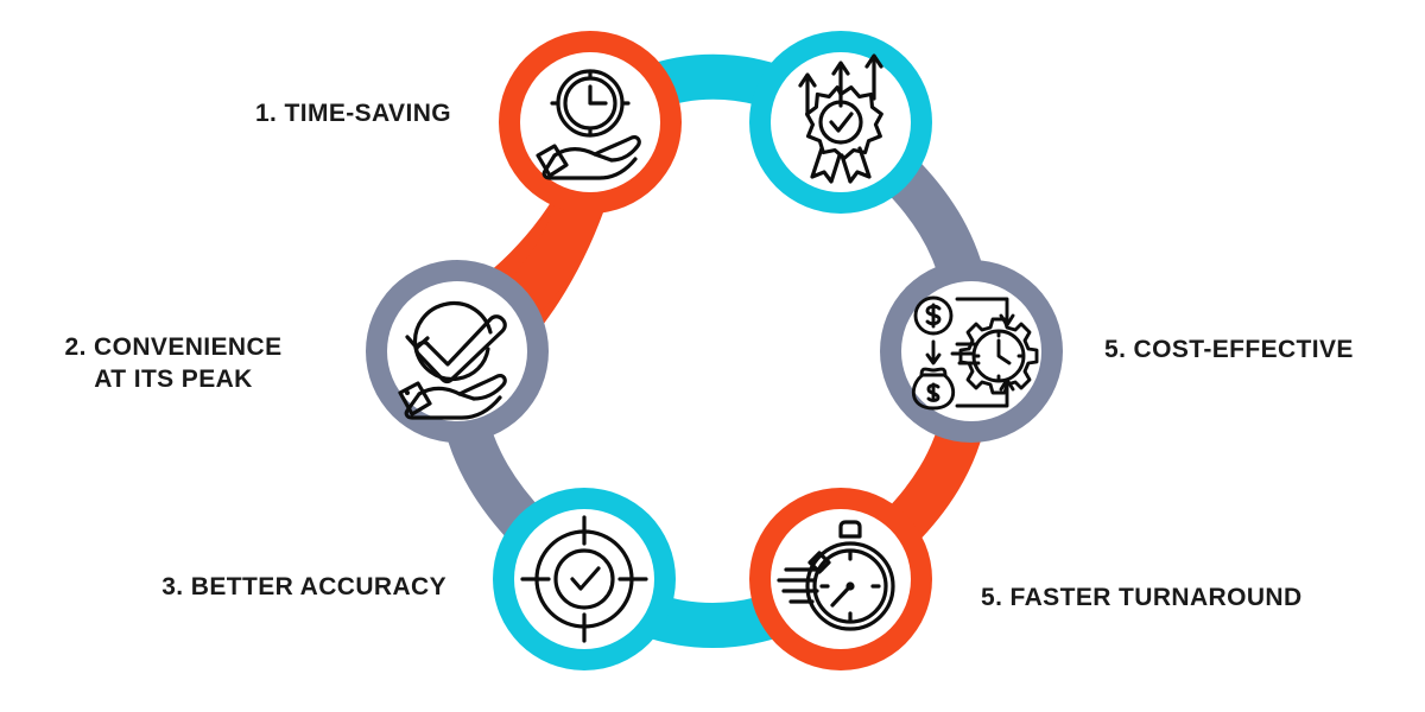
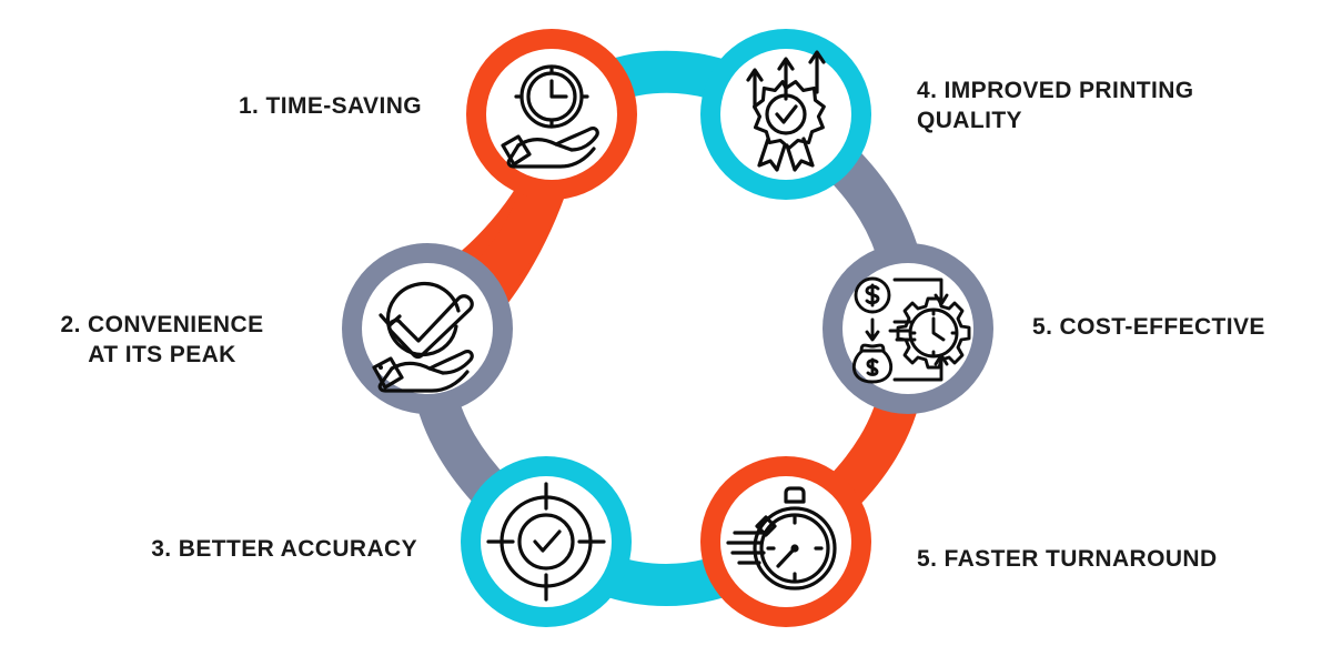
  1. TIME-SAVING
  2. CONVENIENCE
  AT ITS PEAK
  3. BETTER ACCURACY
+ 4. IMPROVED PRINTING
+ QUALITY
  5. COST-EFFECTIVE
  5. FASTER TURNAROUND
